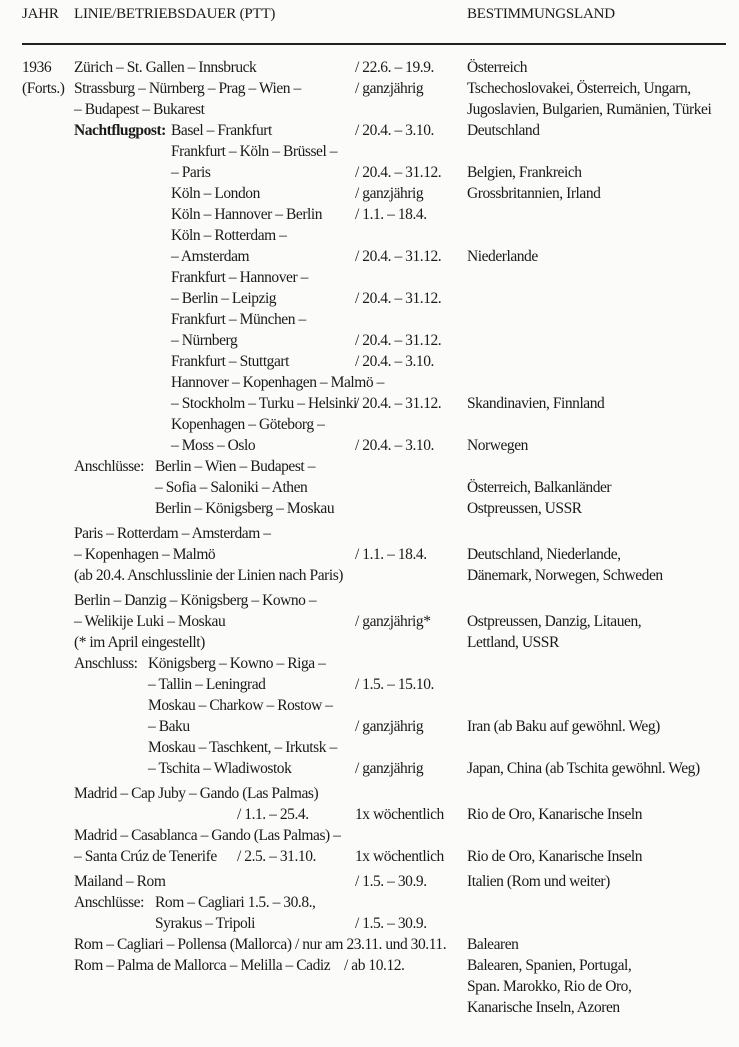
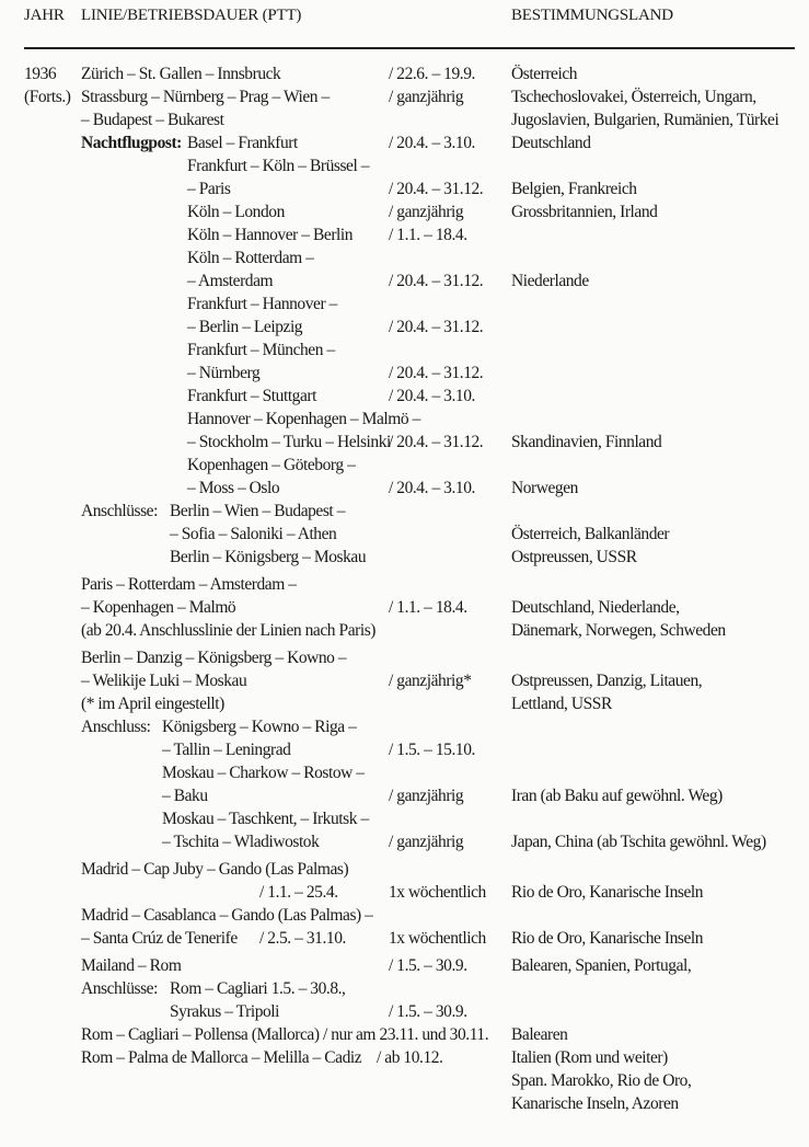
  JAHR
  LINIE/BETRIEBSDAUER (PTT)
  BESTIMMUNGSLAND
  1936
  (Forts.)
  Zürich – St. Gallen – Innsbruck
  / 22.6. – 19.9.
  Österreich
  Strassburg – Nürnberg – Prag – Wien –
  / ganzjährig
  Tschechoslovakei, Österreich, Ungarn,
  – Budapest – Bukarest
  Jugoslavien, Bulgarien, Rumänien, Türkei
  Nachtflugpost:
  Basel – Frankfurt
  / 20.4. – 3.10.
  Deutschland
  Frankfurt – Köln – Brüssel –
  – Paris
  / 20.4. – 31.12.
  Belgien, Frankreich
  Köln – London
  / ganzjährig
  Grossbritannien, Irland
  Köln – Hannover – Berlin
  / 1.1. – 18.4.
  Köln – Rotterdam –
  – Amsterdam
  / 20.4. – 31.12.
  Niederlande
  Frankfurt – Hannover –
  – Berlin – Leipzig
  / 20.4. – 31.12.
  Frankfurt – München –
  – Nürnberg
  / 20.4. – 31.12.
  Frankfurt – Stuttgart
  / 20.4. – 3.10.
  Hannover – Kopenhagen – Malmö –
  – Stockholm – Turku – Helsinki
  / 20.4. – 31.12.
  Skandinavien, Finnland
  Kopenhagen – Göteborg –
  – Moss – Oslo
  / 20.4. – 3.10.
  Norwegen
  Anschlüsse:
  Berlin – Wien – Budapest –
  – Sofia – Saloniki – Athen
  Österreich, Balkanländer
  Berlin – Königsberg – Moskau
  Ostpreussen, USSR
  Paris – Rotterdam – Amsterdam –
  – Kopenhagen – Malmö
  / 1.1. – 18.4.
  Deutschland, Niederlande,
  (ab 20.4. Anschlusslinie der Linien nach Paris)
  Dänemark, Norwegen, Schweden
  Berlin – Danzig – Königsberg – Kowno –
  – Welikije Luki – Moskau
  / ganzjährig*
  Ostpreussen, Danzig, Litauen,
  (* im April eingestellt)
  Lettland, USSR
  Anschluss:
  Königsberg – Kowno – Riga –
  – Tallin – Leningrad
  / 1.5. – 15.10.
  Moskau – Charkow – Rostow –
  – Baku
  / ganzjährig
  Iran (ab Baku auf gewöhnl. Weg)
  Moskau – Taschkent, – Irkutsk –
  – Tschita – Wladiwostok
  / ganzjährig
  Japan, China (ab Tschita gewöhnl. Weg)
  Madrid – Cap Juby – Gando (Las Palmas)
  / 1.1. – 25.4.
  1x wöchentlich
  Rio de Oro, Kanarische Inseln
  Madrid – Casablanca – Gando (Las Palmas) –
  – Santa Crúz de Tenerife
  / 2.5. – 31.10.
  1x wöchentlich
  Rio de Oro, Kanarische Inseln
  Mailand – Rom
  / 1.5. – 30.9.
- Italien (Rom und weiter)
+ Balearen, Spanien, Portugal,
  Anschlüsse:
  Rom – Cagliari 1.5. – 30.8.,
  Syrakus – Tripoli
  / 1.5. – 30.9.
  Rom – Cagliari – Pollensa (Mallorca) / nur am 23.11. und 30.11.
  Balearen
  Rom – Palma de Mallorca – Melilla – Cadiz
  / ab 10.12.
- Balearen, Spanien, Portugal,
+ Italien (Rom und weiter)
  Span. Marokko, Rio de Oro,
  Kanarische Inseln, Azoren
